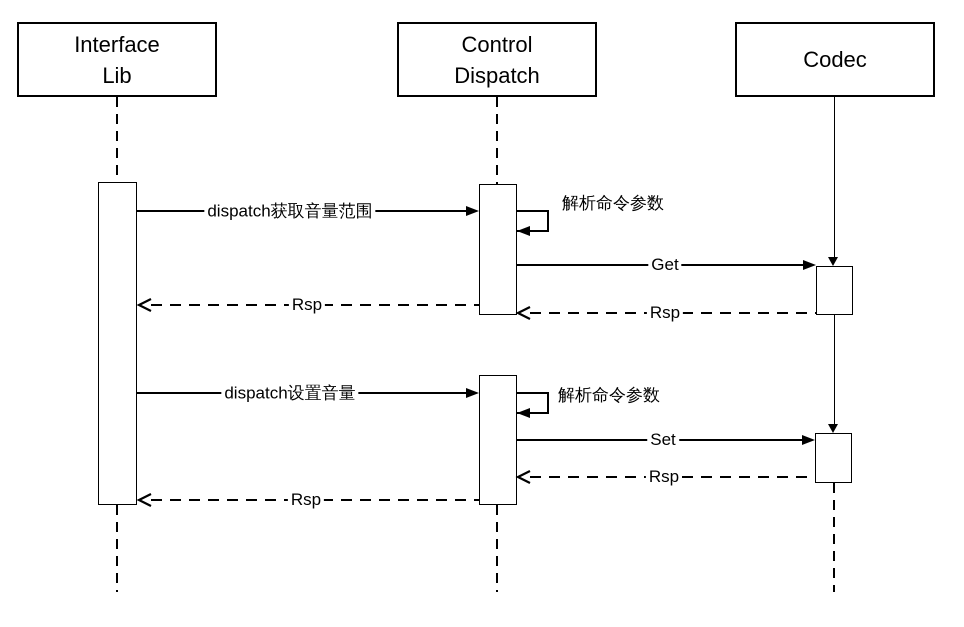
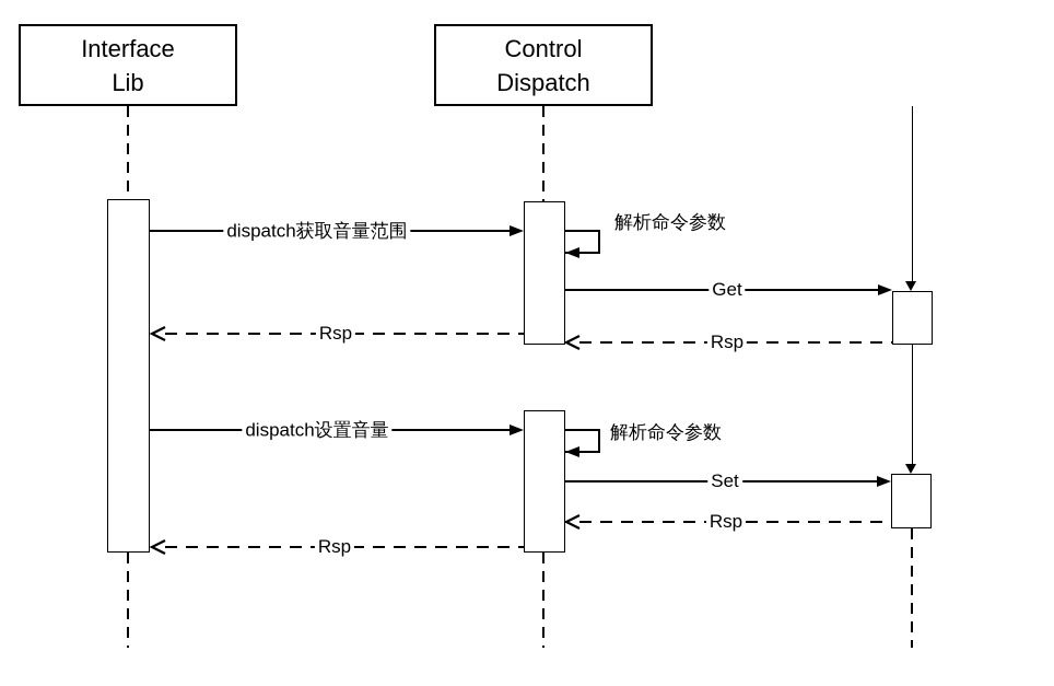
  Interface
  Lib
  Control
  Dispatch
- Codec
  dispatch获取音量范围
  解析命令参数
  Get
  Rsp
  Rsp
  dispatch设置音量
  解析命令参数
  Set
  Rsp
  Rsp
